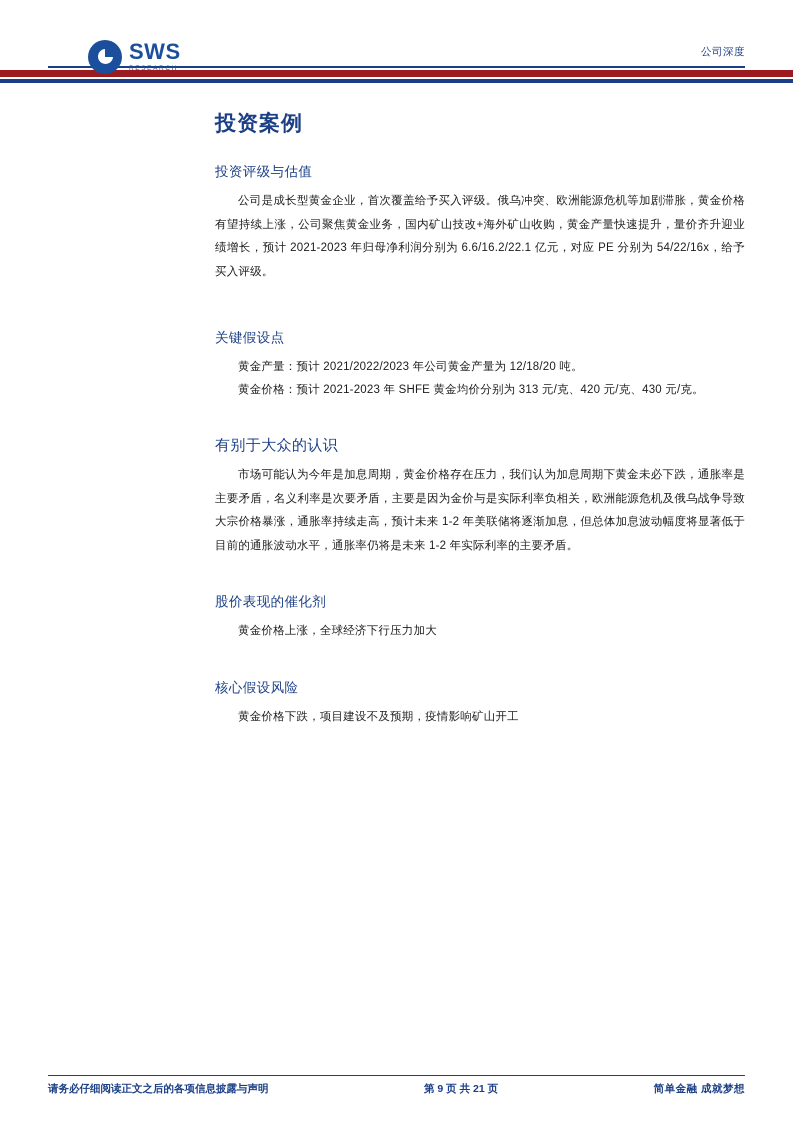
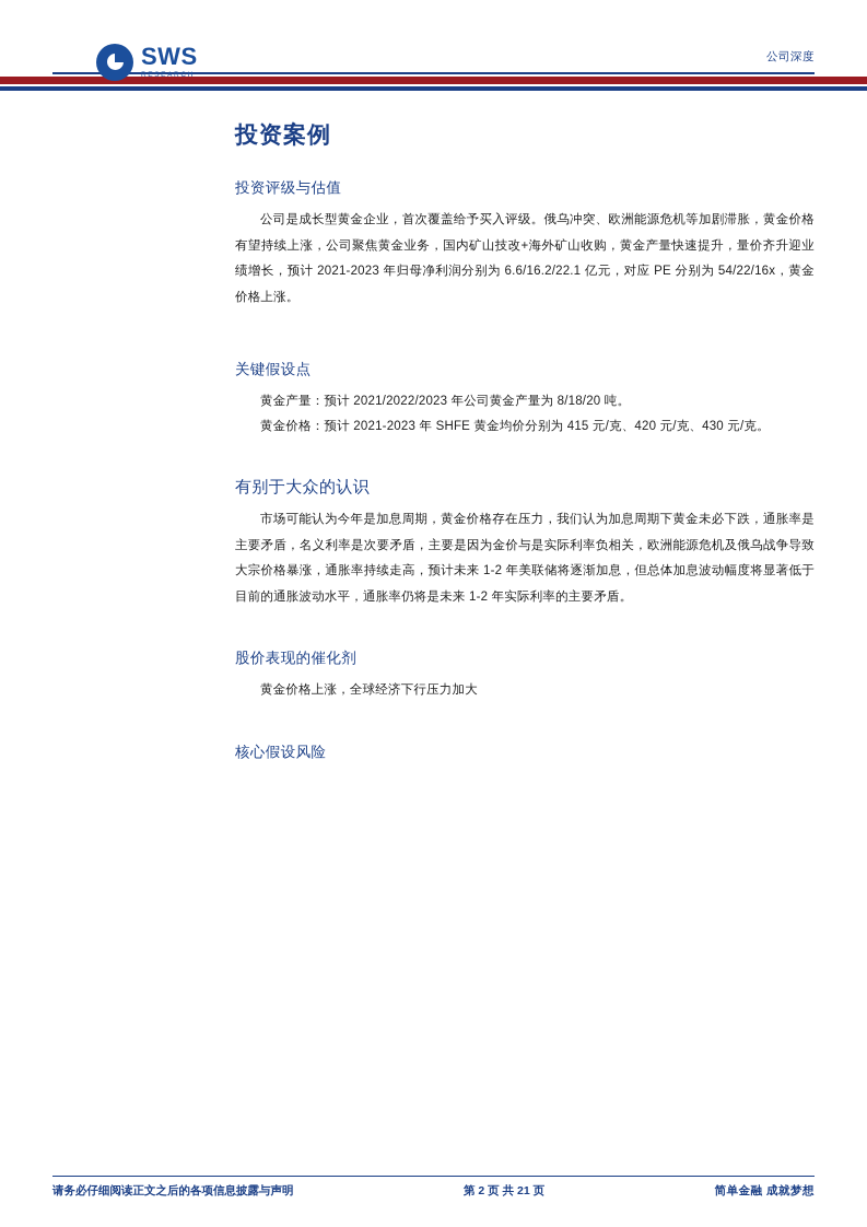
  SWS
  公司深度
  投资案例
  投资评级与估值
- 公司是成长型黄金企业，首次覆盖给予买入评级。俄乌冲突、欧洲能源危机等加剧滞胀，黄金价格有望持续上涨，公司聚焦黄金业务，国内矿山技改+海外矿山收购，黄金产量快速提升，量价齐升迎业绩增长，预计 2021-2023 年归母净利润分别为 6.6/16.2/22.1 亿元，对应 PE 分别为 54/22/16x，给予买入评级。
+ 公司是成长型黄金企业，首次覆盖给予买入评级。俄乌冲突、欧洲能源危机等加剧滞胀，黄金价格有望持续上涨，公司聚焦黄金业务，国内矿山技改+海外矿山收购，黄金产量快速提升，量价齐升迎业绩增长，预计 2021-2023 年归母净利润分别为 6.6/16.2/22.1 亿元，对应 PE 分别为 54/22/16x，黄金价格上涨。
  关键假设点
- 黄金产量：预计 2021/2022/2023 年公司黄金产量为 12/18/20 吨。
+ 黄金产量：预计 2021/2022/2023 年公司黄金产量为 8/18/20 吨。
- 黄金价格：预计 2021-2023 年 SHFE 黄金均价分别为 313 元/克、420 元/克、430 元/克。
+ 黄金价格：预计 2021-2023 年 SHFE 黄金均价分别为 415 元/克、420 元/克、430 元/克。
  有别于大众的认识
  市场可能认为今年是加息周期，黄金价格存在压力，我们认为加息周期下黄金未必下跌，通胀率是主要矛盾，名义利率是次要矛盾，主要是因为金价与是实际利率负相关，欧洲能源危机及俄乌战争导致大宗价格暴涨，通胀率持续走高，预计未来 1-2 年美联储将逐渐加息，但总体加息波动幅度将显著低于目前的通胀波动水平，通胀率仍将是未来 1-2 年实际利率的主要矛盾。
  股价表现的催化剂
  黄金价格上涨，全球经济下行压力加大
  核心假设风险
- 黄金价格下跌，项目建设不及预期，疫情影响矿山开工
  请务必仔细阅读正文之后的各项信息披露与声明
- 第 9 页 共 21 页
+ 第 2 页 共 21 页
  简单金融 成就梦想
